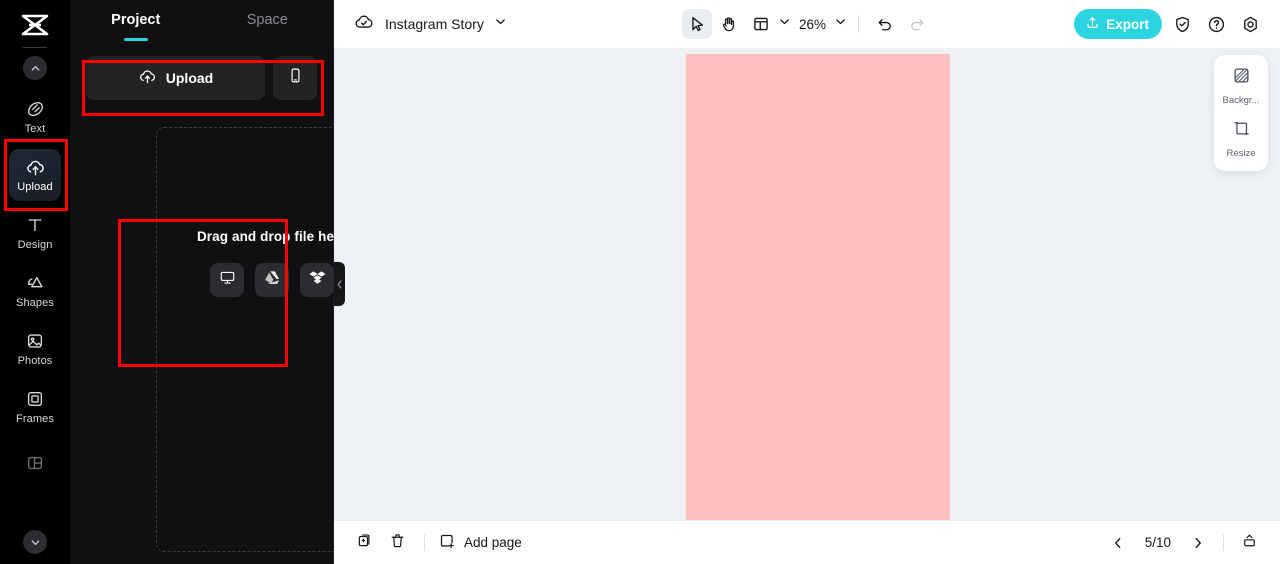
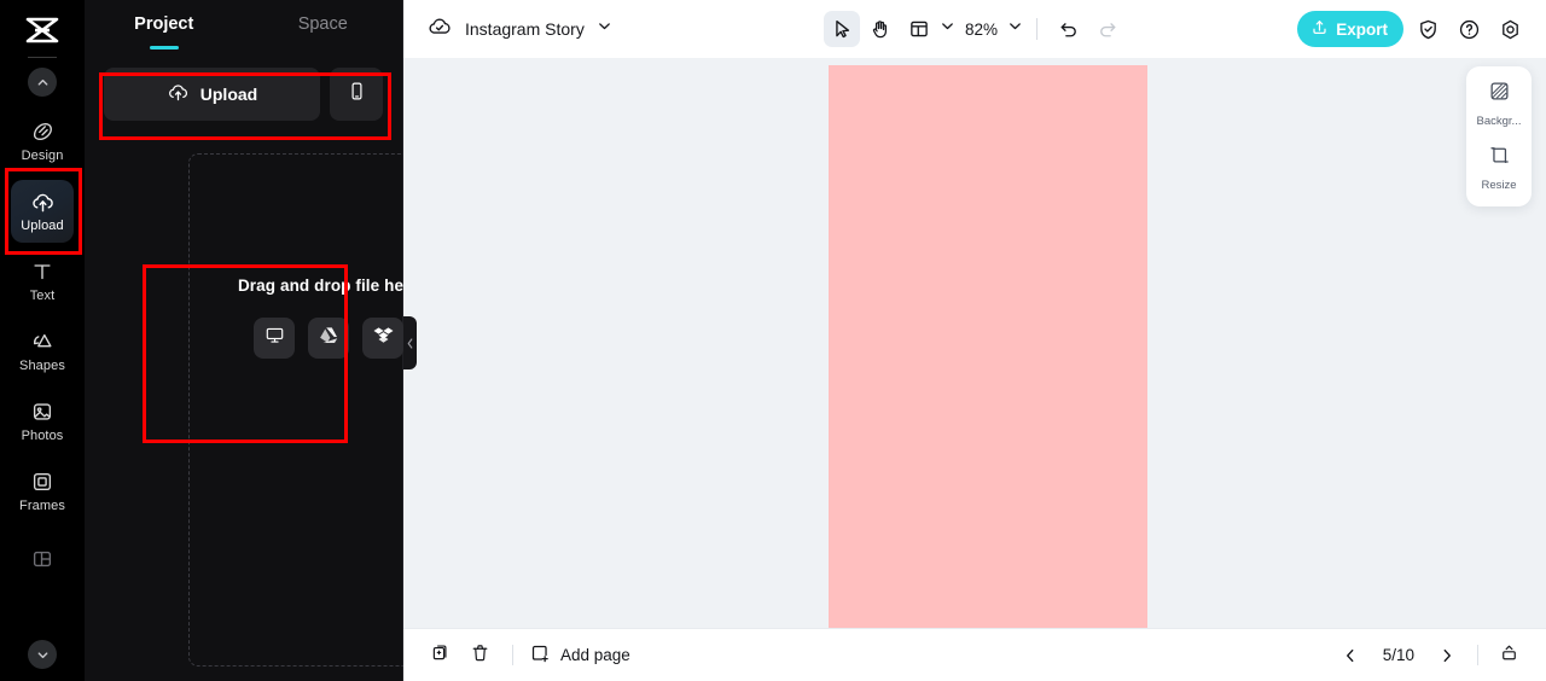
- Text
+ Design
  Upload
- Design
+ Text
  Shapes
  Photos
  Frames
  Project
  Space
  Upload
  Drag and drop file he
  Instagram Story
- 26%
+ 82%
  Export
  Backgr...
  Resize
  Add page
  5/10
